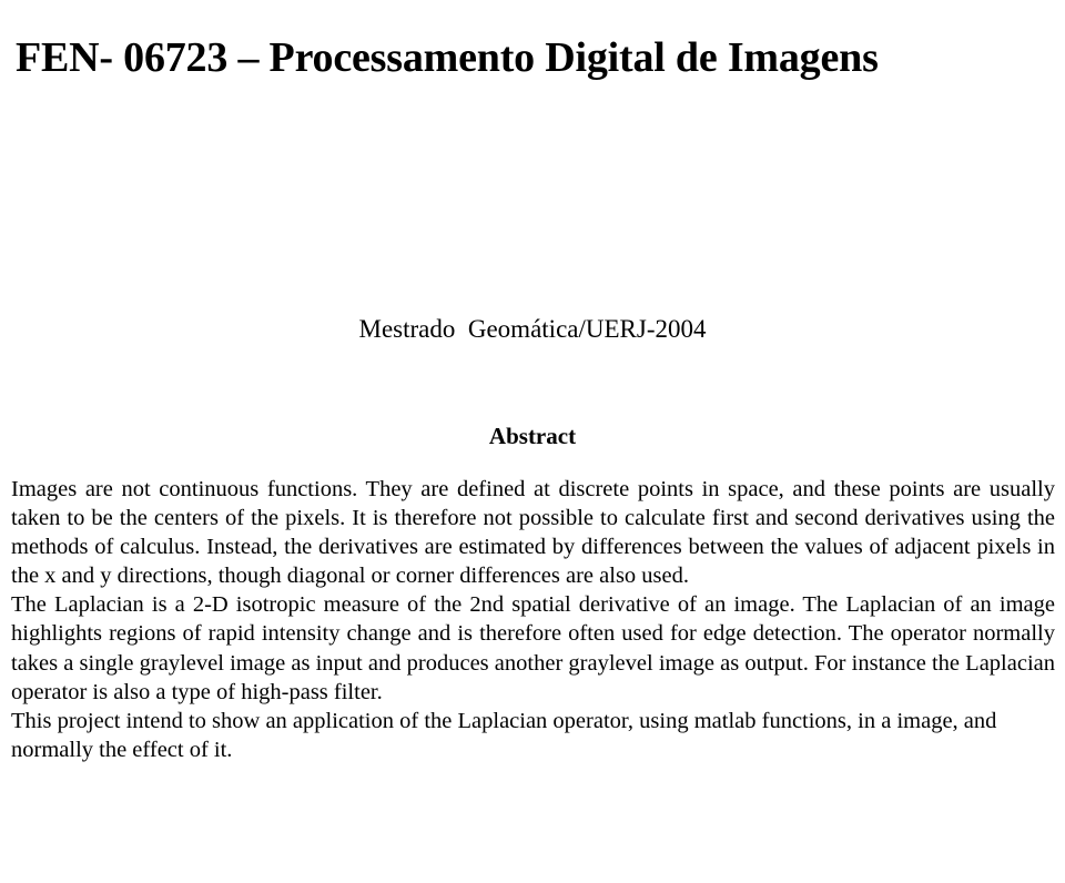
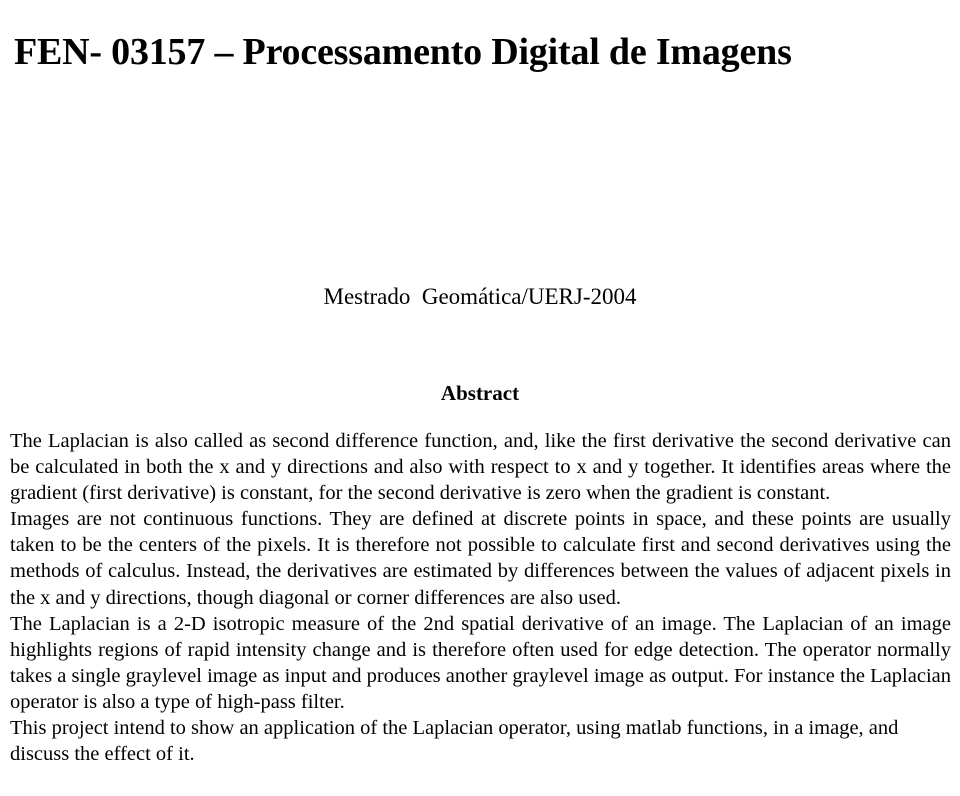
- FEN- 06723 – Processamento Digital de Imagens
+ FEN- 03157 – Processamento Digital de Imagens
  Mestrado Geomática/UERJ-2004
  Abstract
+ The Laplacian is also called as second difference function, and, like the first derivative the second derivative can be calculated in both the x and y directions and also with respect to x and y together. It identifies areas where the gradient (first derivative) is constant, for the second derivative is zero when the gradient is constant.
  Images are not continuous functions. They are defined at discrete points in space, and these points are usually taken to be the centers of the pixels. It is therefore not possible to calculate first and second derivatives using the methods of calculus. Instead, the derivatives are estimated by differences between the values of adjacent pixels in the x and y directions, though diagonal or corner differences are also used.
  The Laplacian is a 2-D isotropic measure of the 2nd spatial derivative of an image. The Laplacian of an image highlights regions of rapid intensity change and is therefore often used for edge detection. The operator normally takes a single graylevel image as input and produces another graylevel image as output. For instance the Laplacian operator is also a type of high-pass filter.
- This project intend to show an application of the Laplacian operator, using matlab functions, in a image, and normally the effect of it.
+ This project intend to show an application of the Laplacian operator, using matlab functions, in a image, and discuss the effect of it.
